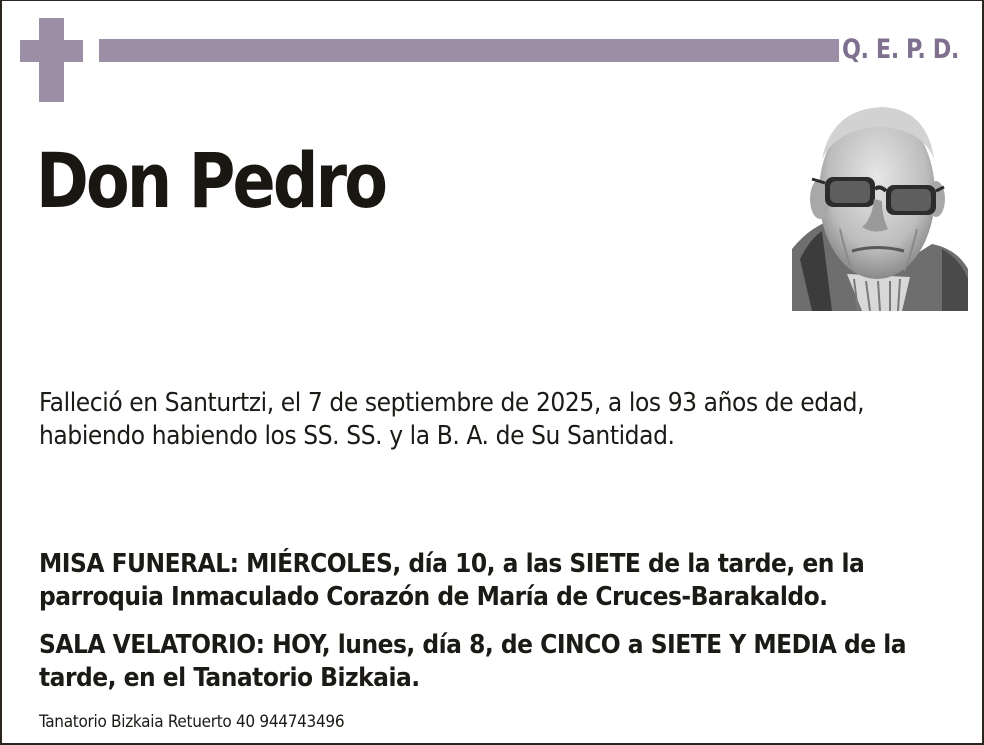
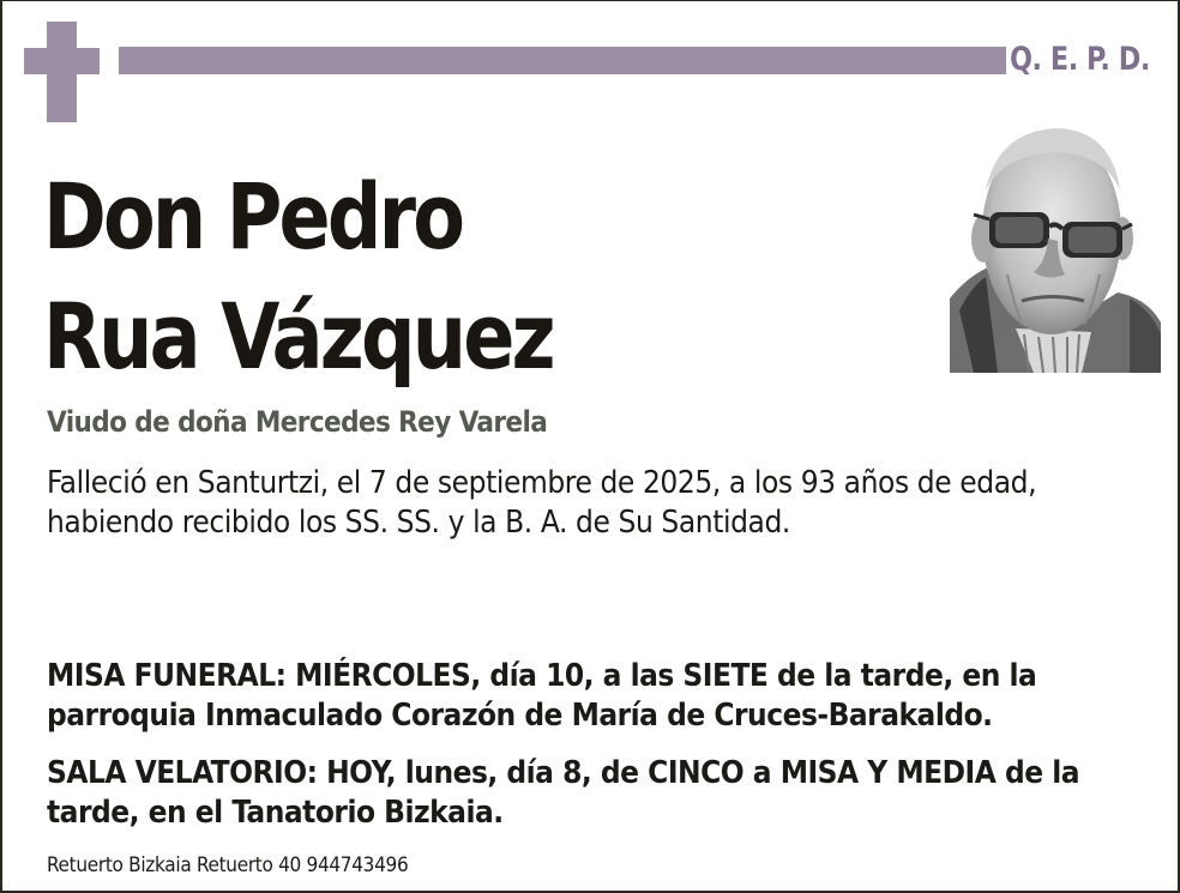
  Q. E. P. D.
  Don Pedro
+ Rua Vázquez
+ Viudo de doña Mercedes Rey Varela
- Falleció en Santurtzi, el 7 de septiembre de 2025, a los 93 años de edad, habiendo habiendo los SS. SS. y la B. A. de Su Santidad.
+ Falleció en Santurtzi, el 7 de septiembre de 2025, a los 93 años de edad, habiendo recibido los SS. SS. y la B. A. de Su Santidad.
  MISA FUNERAL: MIÉRCOLES, día 10, a las SIETE de la tarde, en la parroquia Inmaculado Corazón de María de Cruces-Barakaldo.
- SALA VELATORIO: HOY, lunes, día 8, de CINCO a SIETE Y MEDIA de la tarde, en el Tanatorio Bizkaia.
+ SALA VELATORIO: HOY, lunes, día 8, de CINCO a MISA Y MEDIA de la tarde, en el Tanatorio Bizkaia.
- Tanatorio Bizkaia Retuerto 40 944743496
+ Retuerto Bizkaia Retuerto 40 944743496
